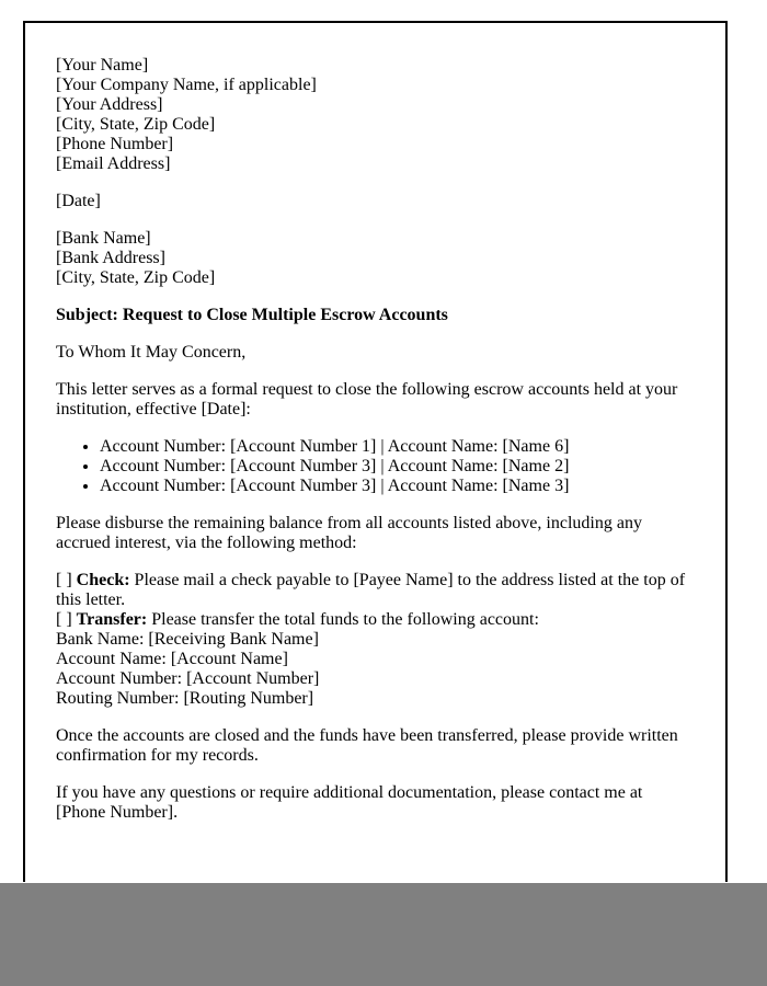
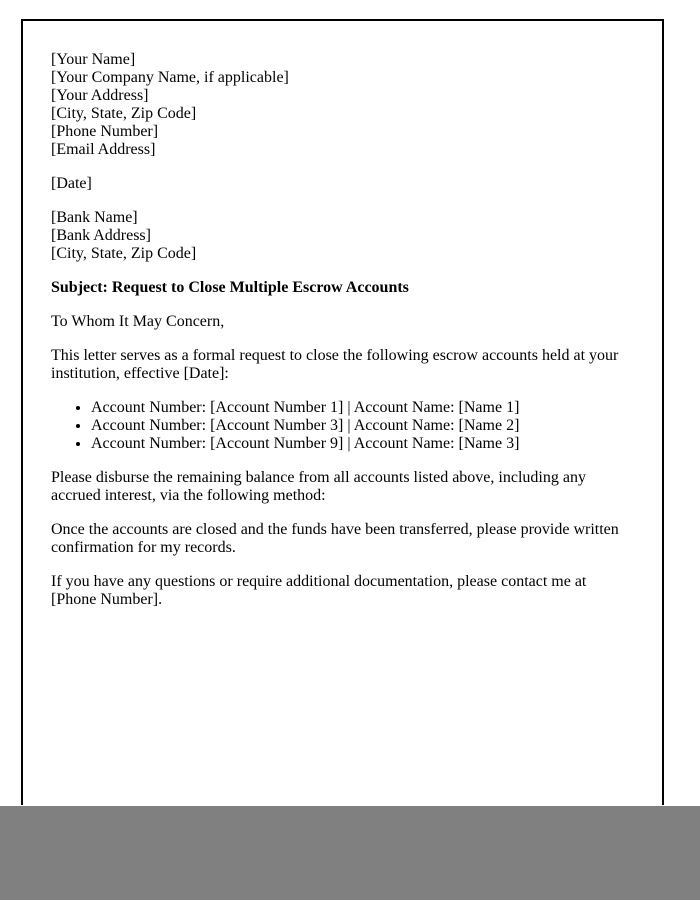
  [Your Name]
  [Your Company Name, if applicable]
  [Your Address]
  [City, State, Zip Code]
  [Phone Number]
  [Email Address]
  [Date]
  [Bank Name]
  [Bank Address]
  [City, State, Zip Code]
  Subject: Request to Close Multiple Escrow Accounts
  To Whom It May Concern,
  This letter serves as a formal request to close the following escrow accounts held at your
  institution, effective [Date]:
- Account Number: [Account Number 1] | Account Name: [Name 6]
+ Account Number: [Account Number 1] | Account Name: [Name 1]
  Account Number: [Account Number 3] | Account Name: [Name 2]
- Account Number: [Account Number 3] | Account Name: [Name 3]
+ Account Number: [Account Number 9] | Account Name: [Name 3]
  Please disburse the remaining balance from all accounts listed above, including any
  accrued interest, via the following method:
- [ ] Check: Please mail a check payable to [Payee Name] to the address listed at the top of
- this letter.
- [ ] Transfer: Please transfer the total funds to the following account:
- Bank Name: [Receiving Bank Name]
- Account Name: [Account Name]
- Account Number: [Account Number]
- Routing Number: [Routing Number]
  Once the accounts are closed and the funds have been transferred, please provide written
  confirmation for my records.
  If you have any questions or require additional documentation, please contact me at
  [Phone Number].
